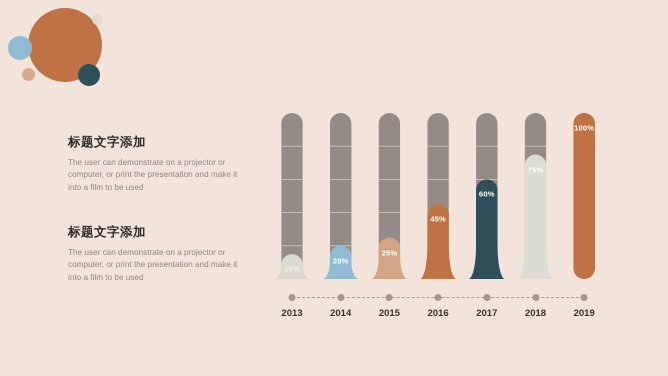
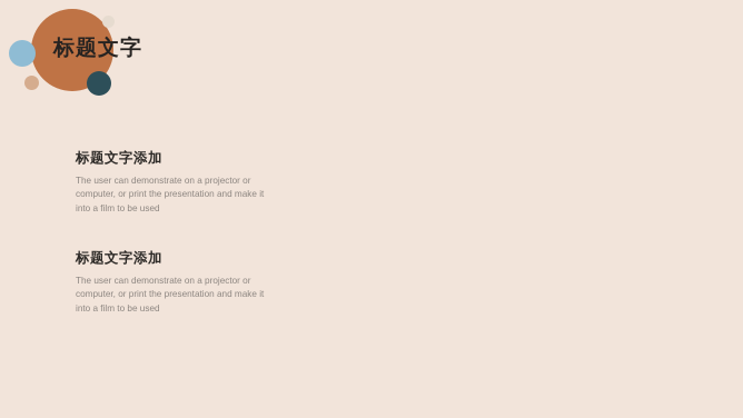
+ 标题文字
  标题文字添加
  The user can demonstrate on a projector or computer, or print the presentation and make it into a film to be used
  标题文字添加
  The user can demonstrate on a projector or computer, or print the presentation and make it into a film to be used
- 15%
- 20%
- 25%
- 45%
- 60%
- 75%
- 100%
- 2013
- 2014
- 2015
- 2016
- 2017
- 2018
- 2019
